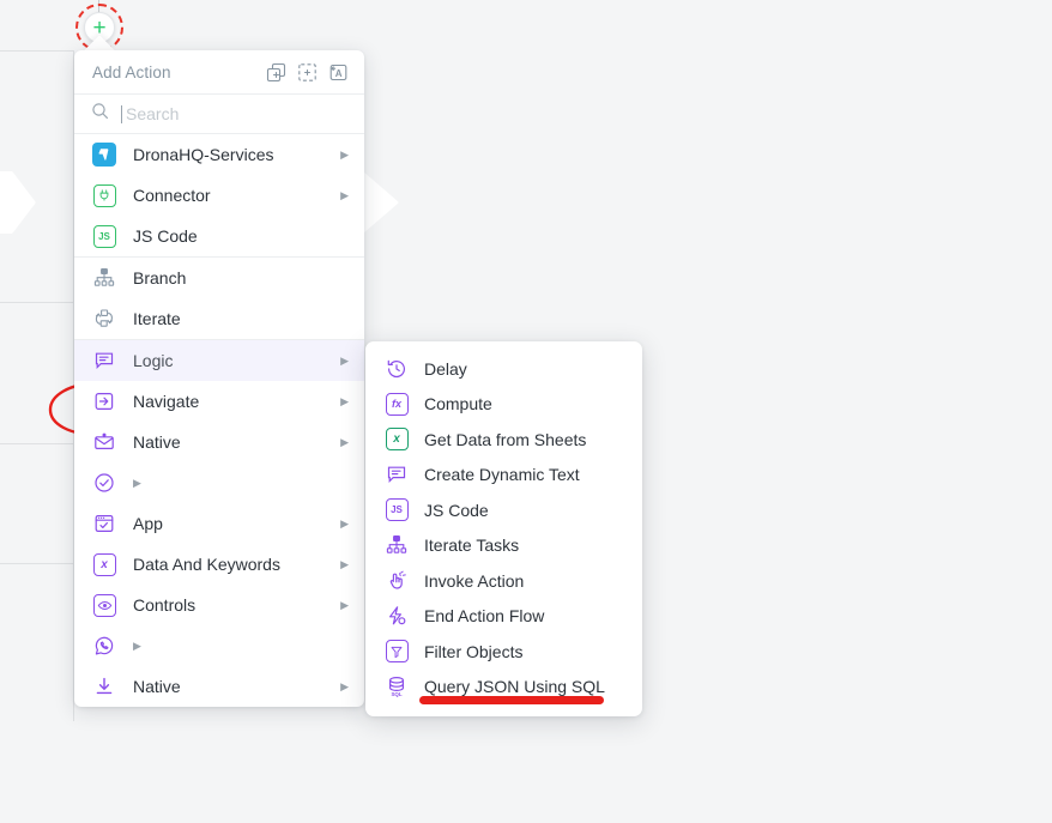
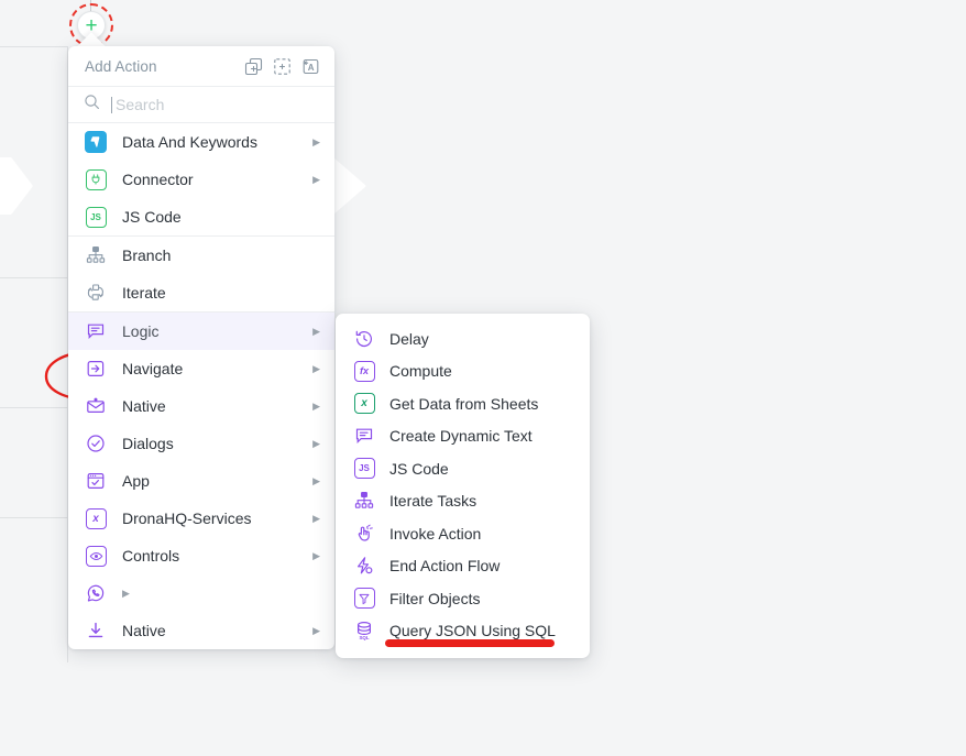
  +
  Add Action
  A
  Search
- DronaHQ-Services
+ Data And Keywords
  ▶
  Connector
  ▶
  JS
  JS Code
  Branch
  Iterate
  Logic
  ▶
  Navigate
  ▶
  Native
  ▶
+ Dialogs
  ▶
  App
  ▶
  x
- Data And Keywords
+ DronaHQ-Services
  ▶
  Controls
  ▶
  ▶
  Native
  ▶
  Delay
  fx
  Compute
  x
  Get Data from Sheets
  Create Dynamic Text
  JS
  JS Code
  Iterate Tasks
  Invoke Action
  End Action Flow
  Filter Objects
  Query JSON Using SQL
